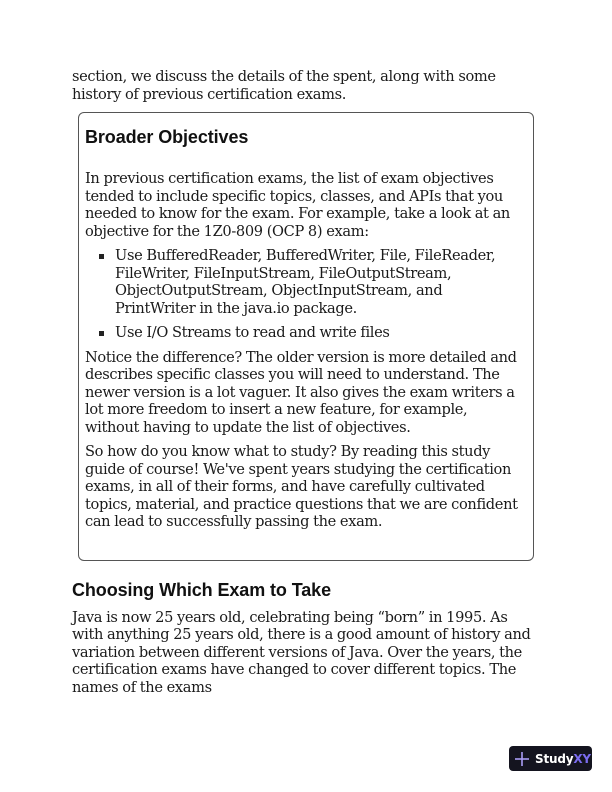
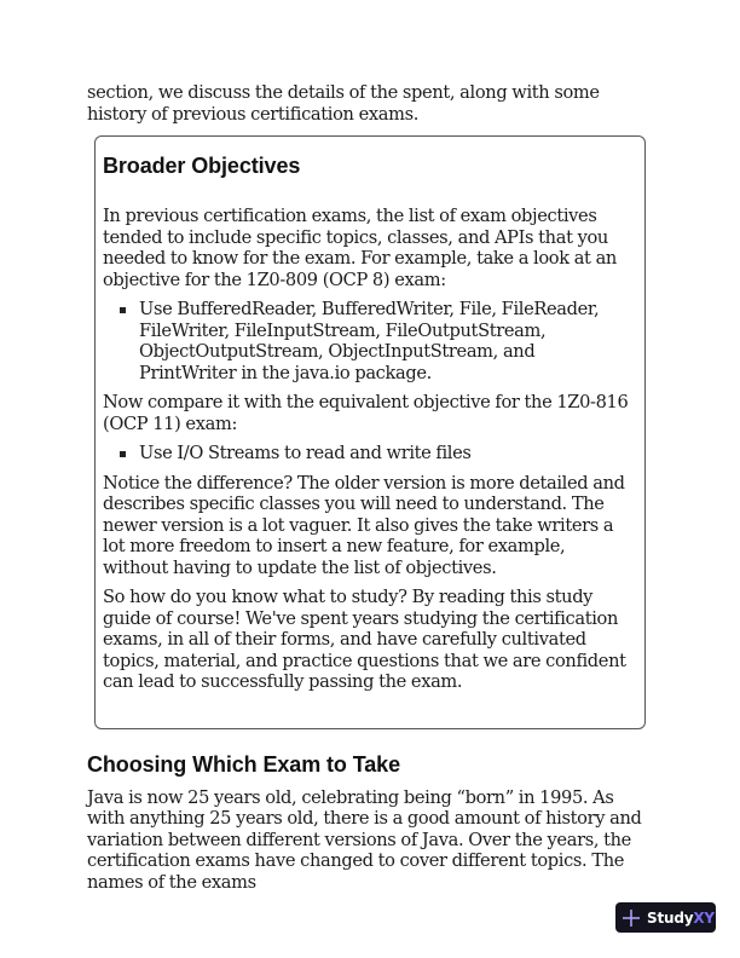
  section, we discuss the details of the spent, along with some history of previous certification exams.
  Broader Objectives
  In previous certification exams, the list of exam objectives tended to include specific topics, classes, and APIs that you needed to know for the exam. For example, take a look at an objective for the 1Z0-809 (OCP 8) exam:
  Use BufferedReader, BufferedWriter, File, FileReader, FileWriter, FileInputStream, FileOutputStream, ObjectOutputStream, ObjectInputStream, and PrintWriter in the java.io package.
+ Now compare it with the equivalent objective for the 1Z0-816 (OCP 11) exam:
  Use I/O Streams to read and write files
- Notice the difference? The older version is more detailed and describes specific classes you will need to understand. The newer version is a lot vaguer. It also gives the exam writers a lot more freedom to insert a new feature, for example, without having to update the list of objectives.
+ Notice the difference? The older version is more detailed and describes specific classes you will need to understand. The newer version is a lot vaguer. It also gives the take writers a lot more freedom to insert a new feature, for example, without having to update the list of objectives.
  So how do you know what to study? By reading this study guide of course! We've spent years studying the certification exams, in all of their forms, and have carefully cultivated topics, material, and practice questions that we are confident can lead to successfully passing the exam.
  Choosing Which Exam to Take
  Java is now 25 years old, celebrating being “born” in 1995. As with anything 25 years old, there is a good amount of history and variation between different versions of Java. Over the years, the certification exams have changed to cover different topics. The names of the exams
  StudyXY
